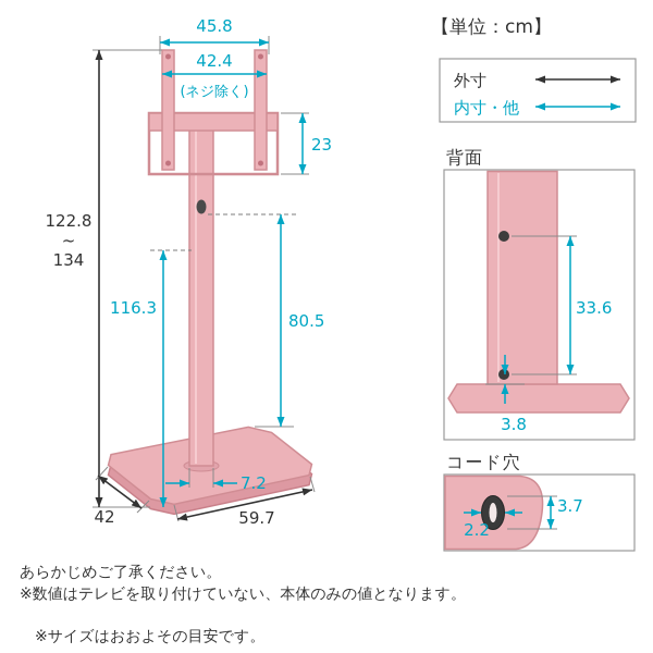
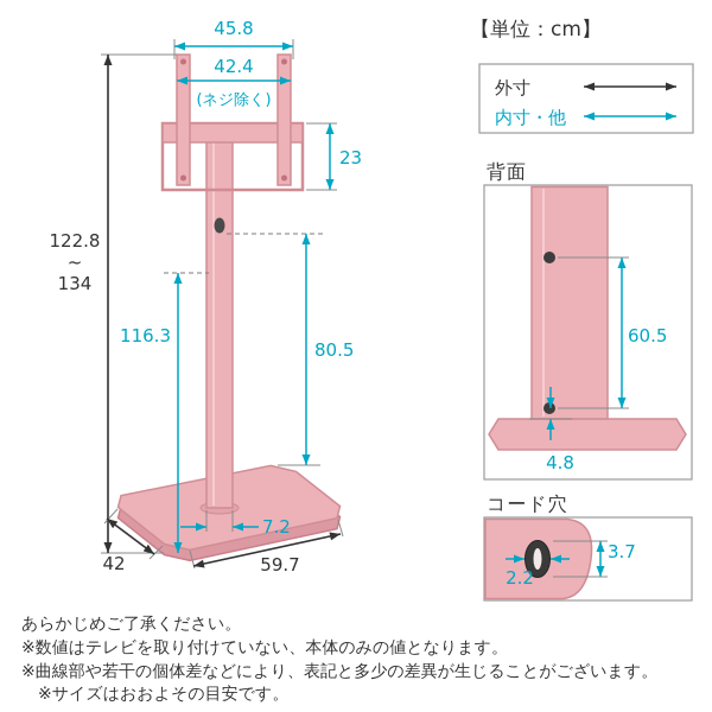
  【単位：cm】
  外寸
  内寸・他
  45.8
  42.4
  (ネジ除く)
  23
  122.8
  ~
  134
  116.3
  80.5
  7.2
  42
  59.7
  背面
- 33.6
+ 60.5
- 3.8
+ 4.8
  コード穴
  3.7
  2.2
  あらかじめご了承ください。
  ※数値はテレビを取り付けていない、本体のみの値となります。
+ ※曲線部や若干の個体差などにより、表記と多少の差異が生じることがございます。
  ※サイズはおおよその目安です。
